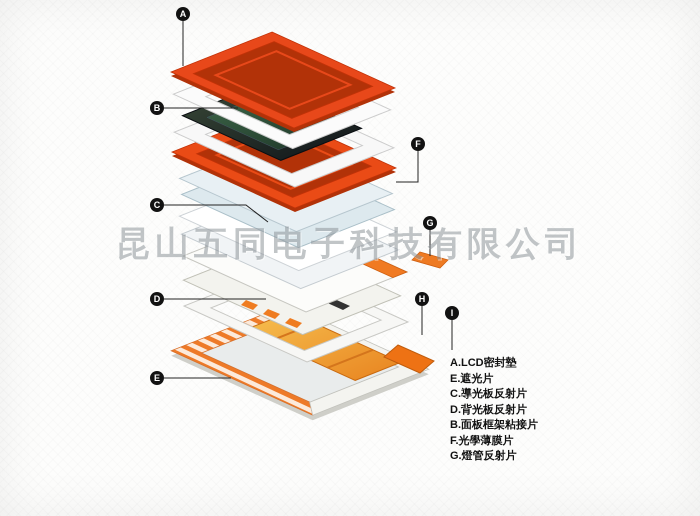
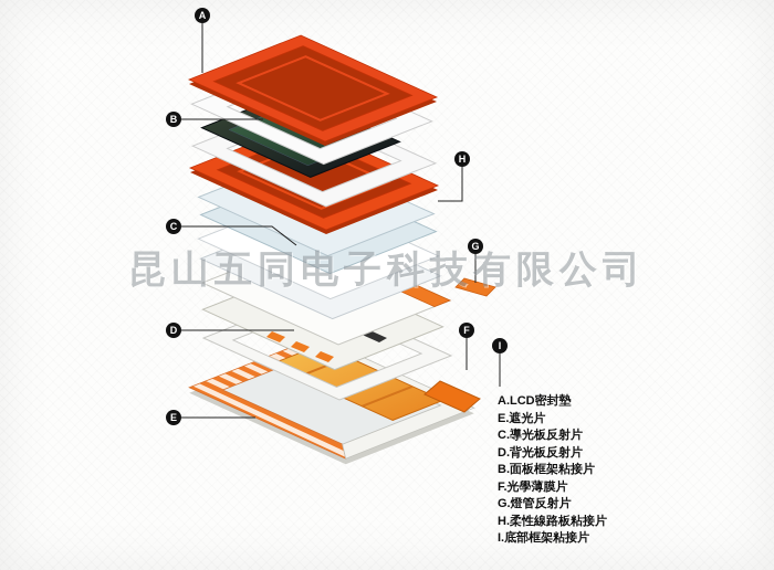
  A
  B
  C
  D
  E
- F
+ H
  G
- H
+ F
  I
  昆山五同电子科技有限公司
  A.LCD密封墊
  E.遮光片
  C.導光板反射片
  D.背光板反射片
  B.面板框架粘接片
  F.光學薄膜片
  G.燈管反射片
+ H.柔性線路板粘接片
+ I.底部框架粘接片
